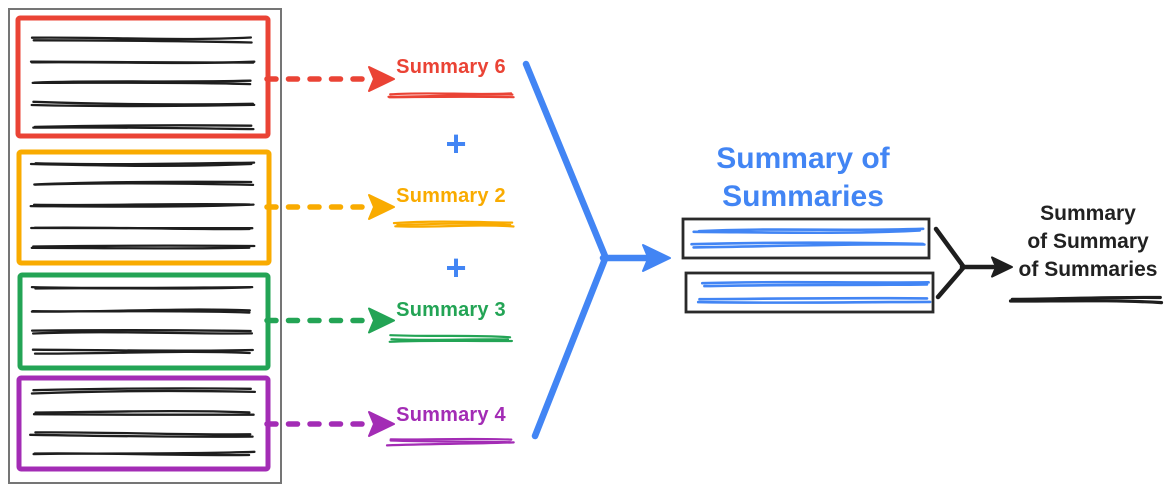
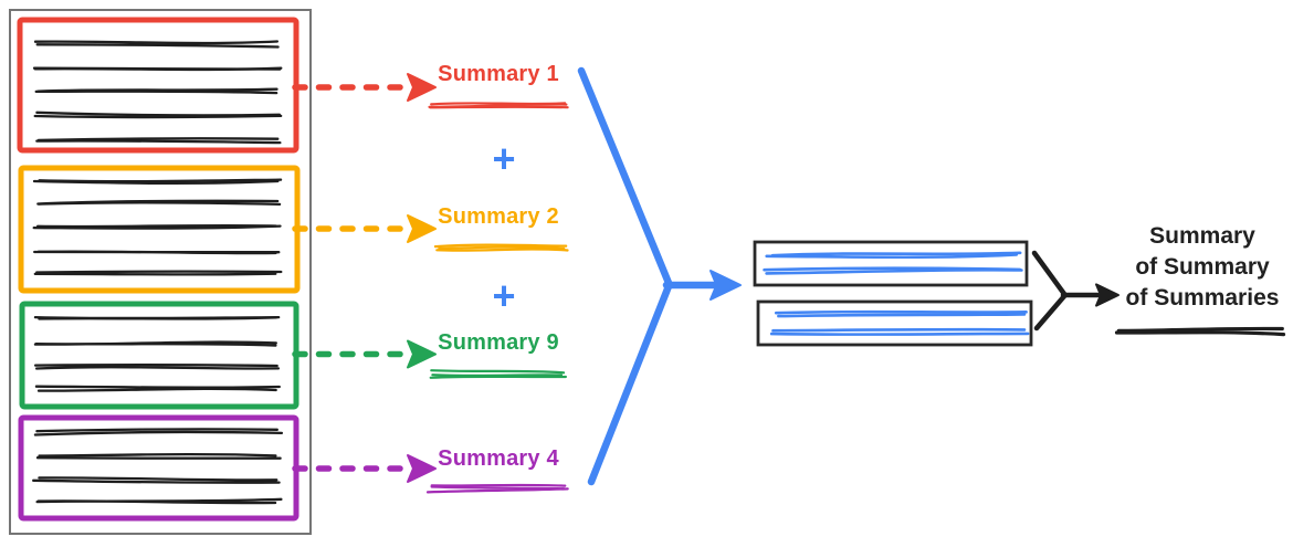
- Summary 6
+ Summary 1
  Summary 2
- Summary 3
+ Summary 9
  Summary 4
  +
  +
- Summary of
- Summaries
  Summary
  of Summary
  of Summaries
